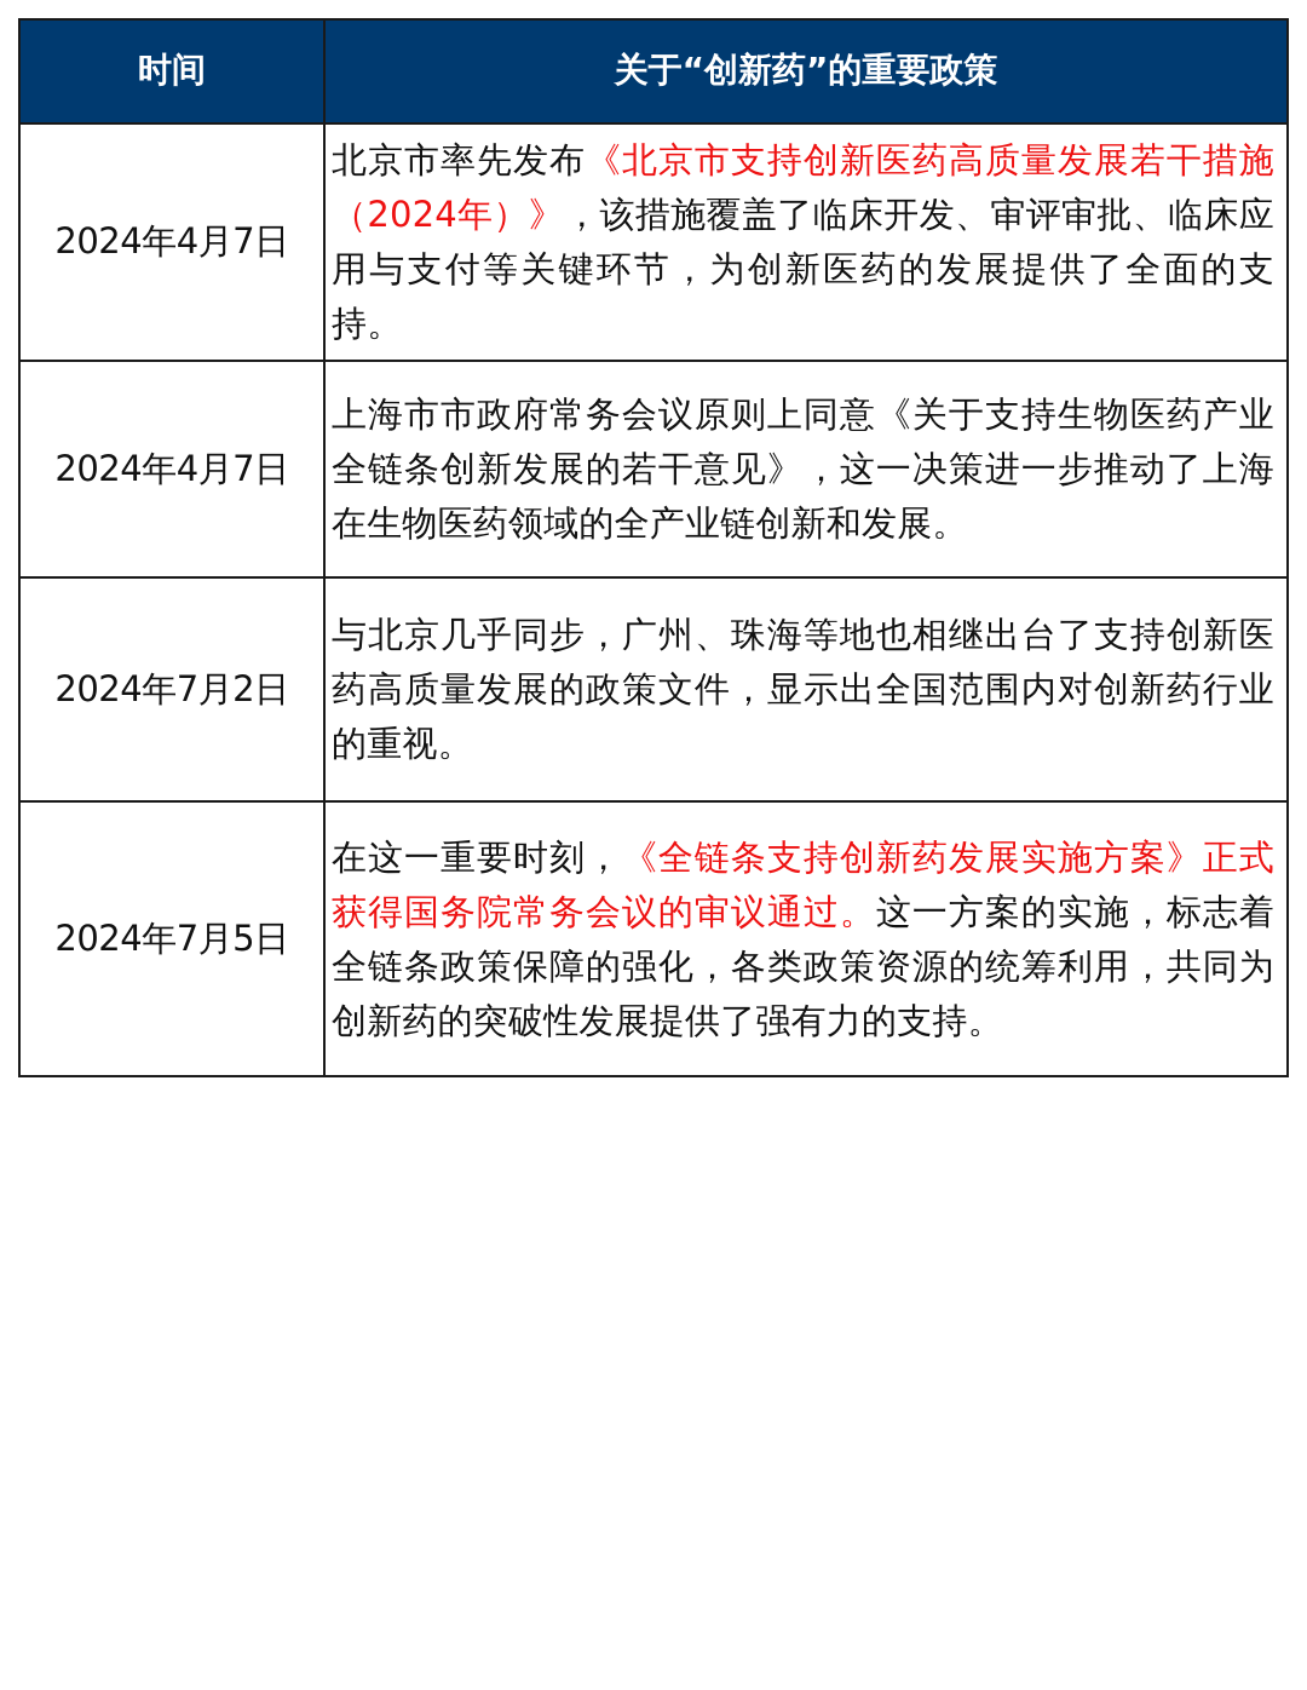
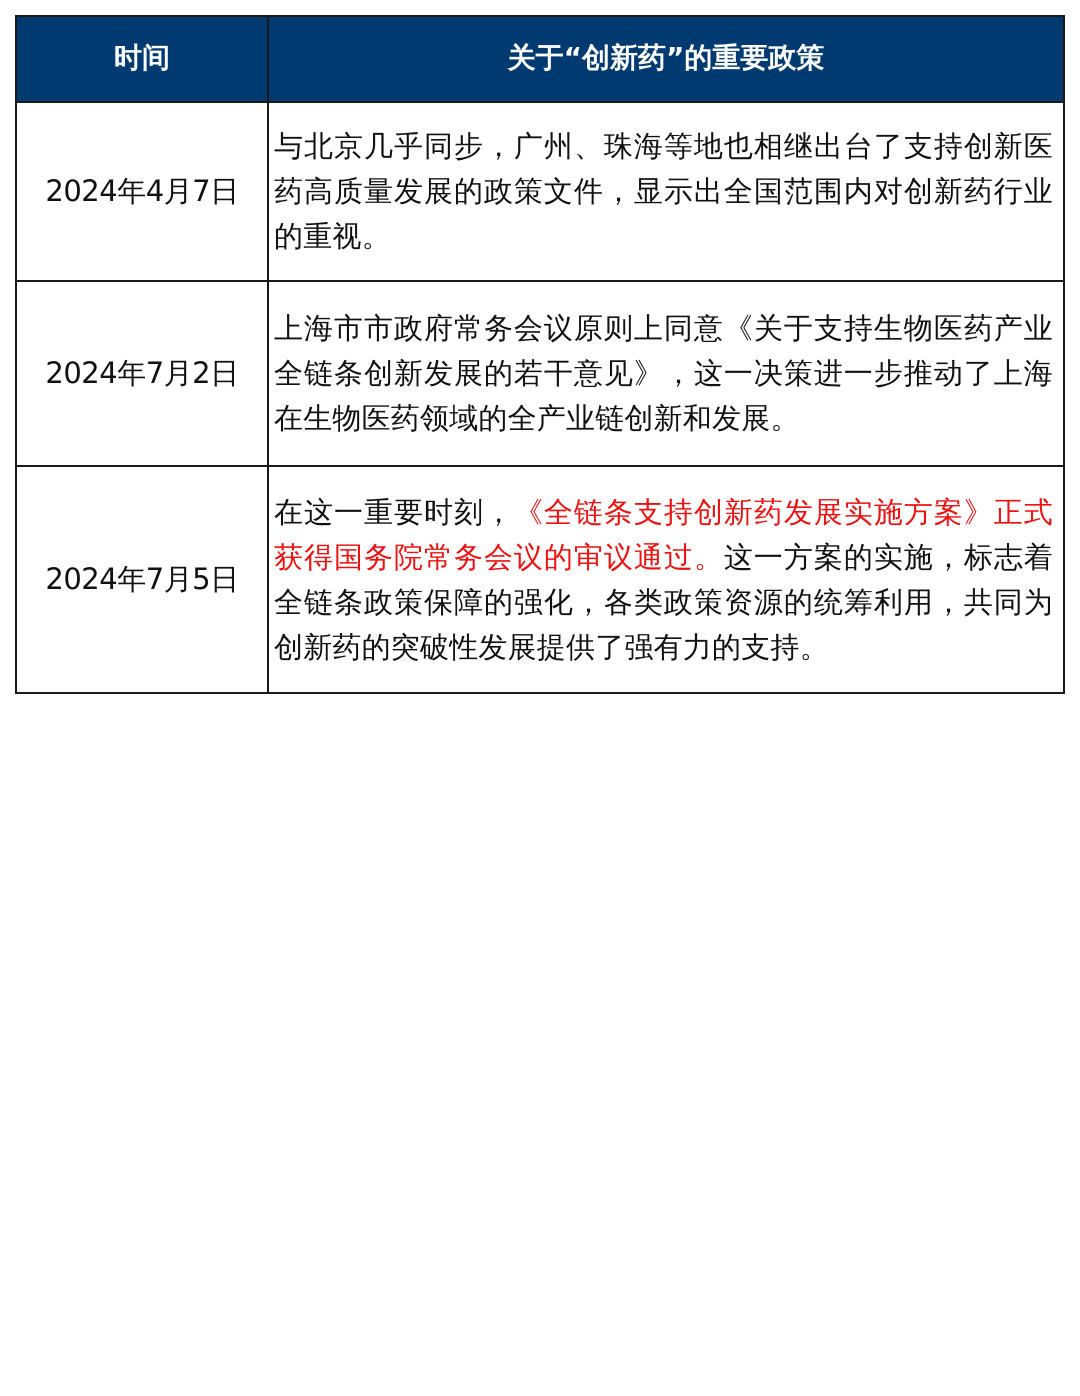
  时间	关于“创新药”的重要政策
- 2024年4月7日	北京市率先发布《北京市支持创新医药高质量发展若干措施（2024年）》，该措施覆盖了临床开发、审评审批、临床应用与支付等关键环节，为创新医药的发展提供了全面的支持。
- 2024年4月7日	上海市市政府常务会议原则上同意《关于支持生物医药产业全链条创新发展的若干意见》，这一决策进一步推动了上海在生物医药领域的全产业链创新和发展。
+ 2024年4月7日	与北京几乎同步，广州、珠海等地也相继出台了支持创新医药高质量发展的政策文件，显示出全国范围内对创新药行业的重视。
- 2024年7月2日	与北京几乎同步，广州、珠海等地也相继出台了支持创新医药高质量发展的政策文件，显示出全国范围内对创新药行业的重视。
+ 2024年7月2日	上海市市政府常务会议原则上同意《关于支持生物医药产业全链条创新发展的若干意见》，这一决策进一步推动了上海在生物医药领域的全产业链创新和发展。
  2024年7月5日	在这一重要时刻，《全链条支持创新药发展实施方案》正式获得国务院常务会议的审议通过。这一方案的实施，标志着全链条政策保障的强化，各类政策资源的统筹利用，共同为创新药的突破性发展提供了强有力的支持。
